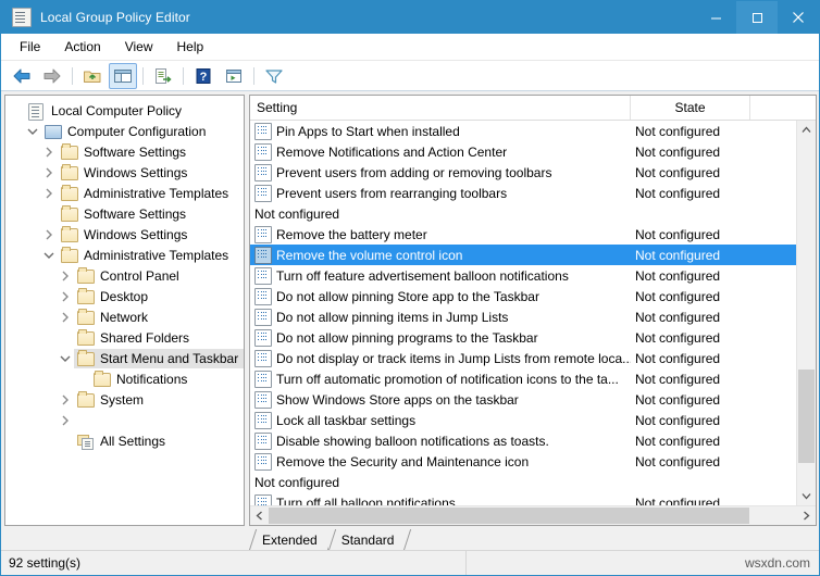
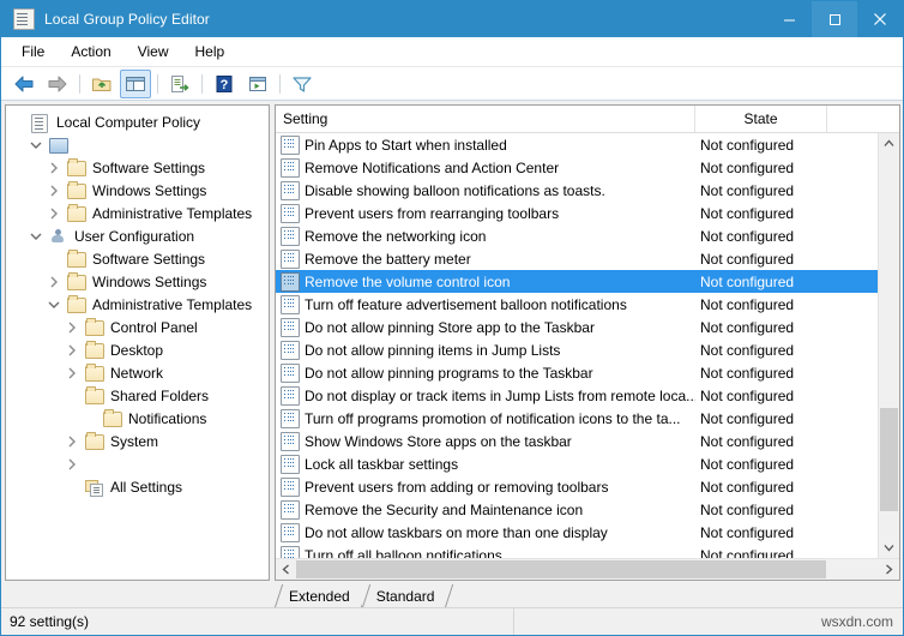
  Local Group Policy Editor
  File
  Action
  View
  Help
  ?
  Local Computer Policy
- Computer Configuration
  Software Settings
  Windows Settings
  Administrative Templates
+ User Configuration
  Software Settings
  Windows Settings
  Administrative Templates
  Control Panel
  Desktop
  Network
  Shared Folders
- Start Menu and Taskbar
  Notifications
  System
  All Settings
  Setting
  State
  Pin Apps to Start when installed
  Not configured
  Remove Notifications and Action Center
  Not configured
- Prevent users from adding or removing toolbars
+ Disable showing balloon notifications as toasts.
  Not configured
  Prevent users from rearranging toolbars
  Not configured
+ Remove the networking icon
  Not configured
  Remove the battery meter
  Not configured
  Remove the volume control icon
  Not configured
  Turn off feature advertisement balloon notifications
  Not configured
  Do not allow pinning Store app to the Taskbar
  Not configured
  Do not allow pinning items in Jump Lists
  Not configured
  Do not allow pinning programs to the Taskbar
  Not configured
  Do not display or track items in Jump Lists from remote loca..
  Not configured
- Turn off automatic promotion of notification icons to the ta...
+ Turn off programs promotion of notification icons to the ta...
  Not configured
  Show Windows Store apps on the taskbar
  Not configured
  Lock all taskbar settings
  Not configured
- Disable showing balloon notifications as toasts.
+ Prevent users from adding or removing toolbars
  Not configured
  Remove the Security and Maintenance icon
  Not configured
+ Do not allow taskbars on more than one display
  Not configured
  Turn off all balloon notifications
  Not configured
  Extended
  Standard
  92 setting(s)
  wsxdn.com
